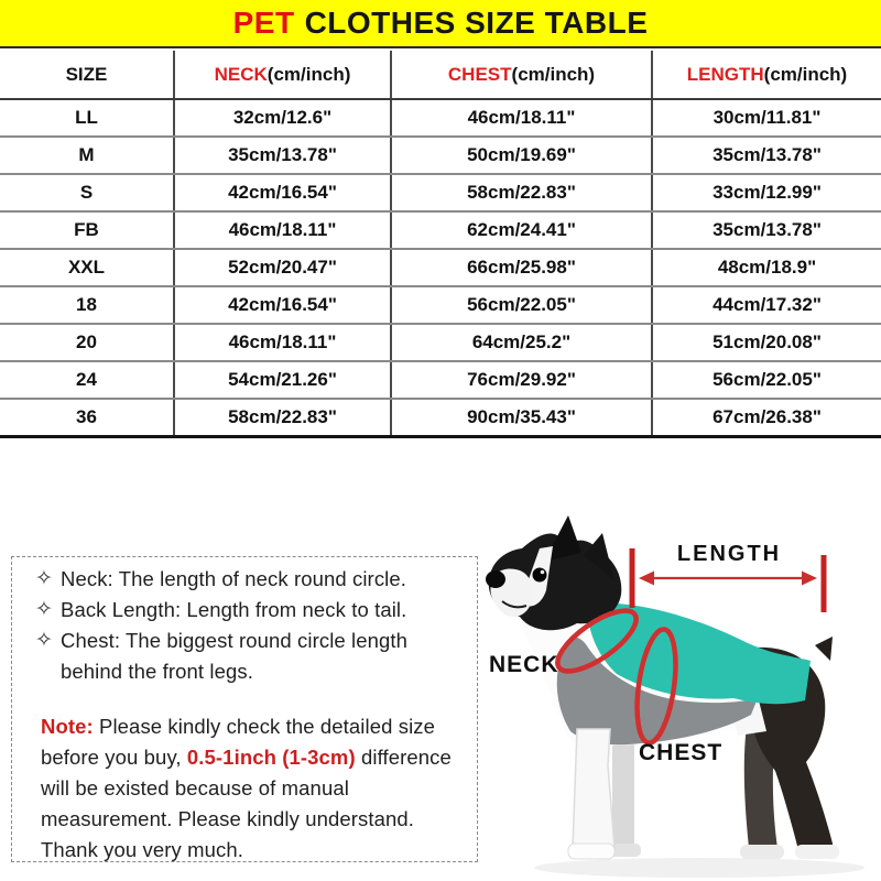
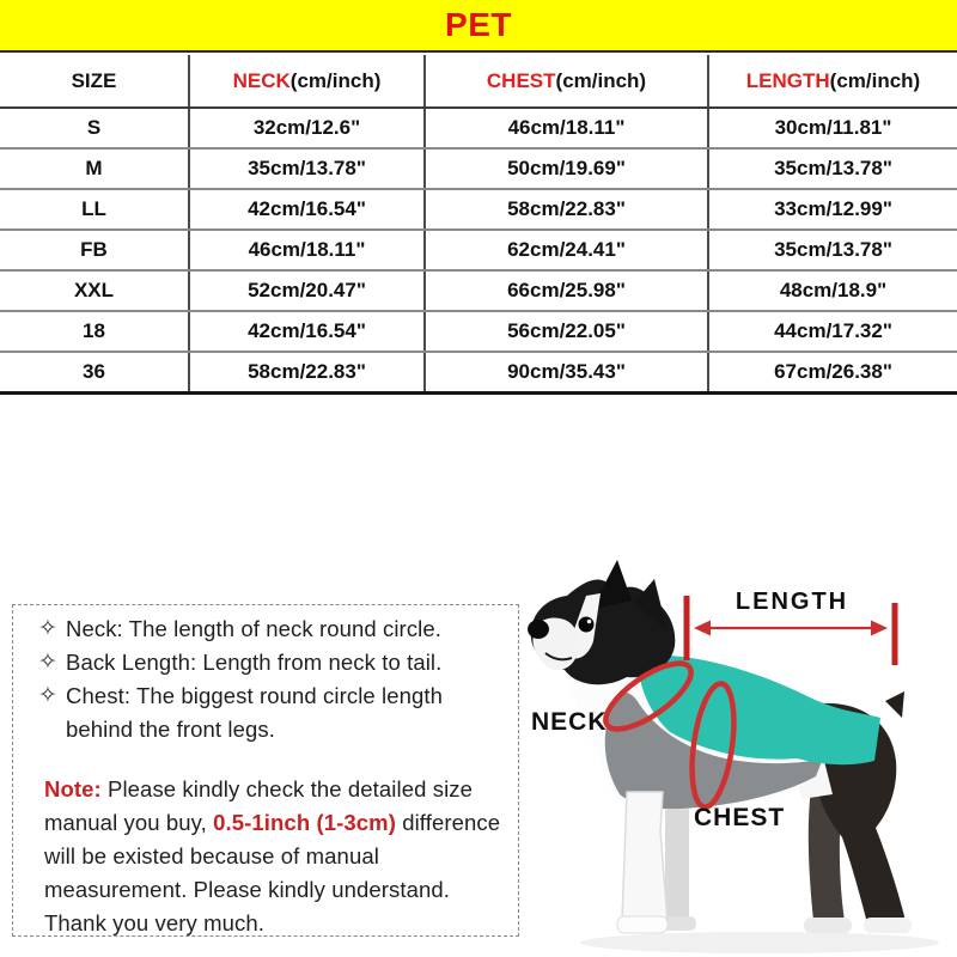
  PET
- CLOTHES SIZE TABLE
  SIZE	NECK(cm/inch)	CHEST(cm/inch)	LENGTH(cm/inch)
- LL	32cm/12.6"	46cm/18.11"	30cm/11.81"
+ S	32cm/12.6"	46cm/18.11"	30cm/11.81"
  M	35cm/13.78"	50cm/19.69"	35cm/13.78"
- S	42cm/16.54"	58cm/22.83"	33cm/12.99"
+ LL	42cm/16.54"	58cm/22.83"	33cm/12.99"
  FB	46cm/18.11"	62cm/24.41"	35cm/13.78"
  XXL	52cm/20.47"	66cm/25.98"	48cm/18.9"
  18	42cm/16.54"	56cm/22.05"	44cm/17.32"
- 20	46cm/18.11"	64cm/25.2"	51cm/20.08"
- 24	54cm/21.26"	76cm/29.92"	56cm/22.05"
  36	58cm/22.83"	90cm/35.43"	67cm/26.38"
  ✧
  Neck: The length of neck round circle.
  ✧
  Back Length: Length from neck to tail.
  ✧
  Chest: The biggest round circle length behind the front legs.
- Note: Please kindly check the detailed size before you buy, 0.5-1inch (1-3cm) difference will be existed because of manual measurement. Please kindly understand. Thank you very much.
+ Note: Please kindly check the detailed size manual you buy, 0.5-1inch (1-3cm) difference will be existed because of manual measurement. Please kindly understand. Thank you very much.
  LENGTH
  NECK
  CHEST
